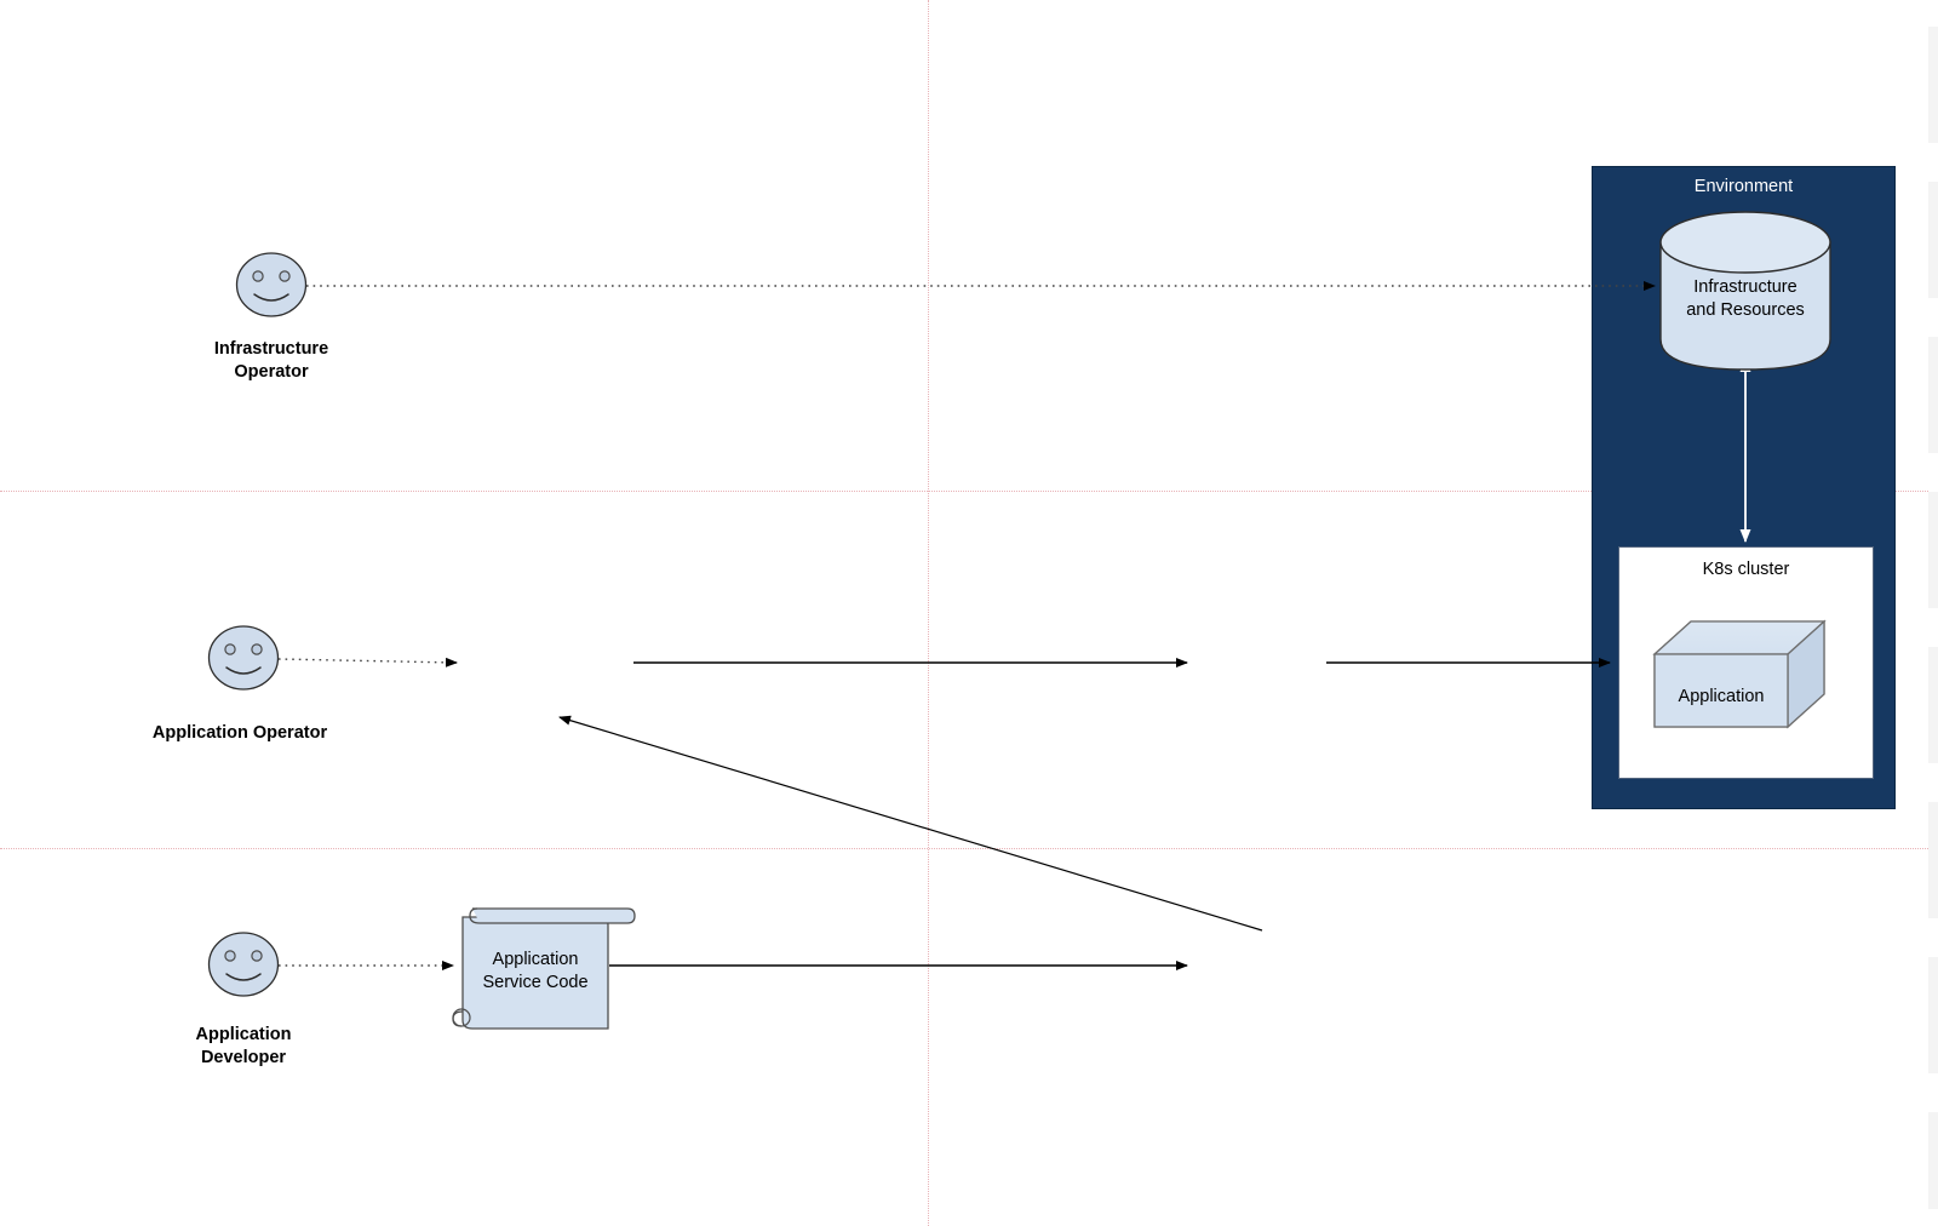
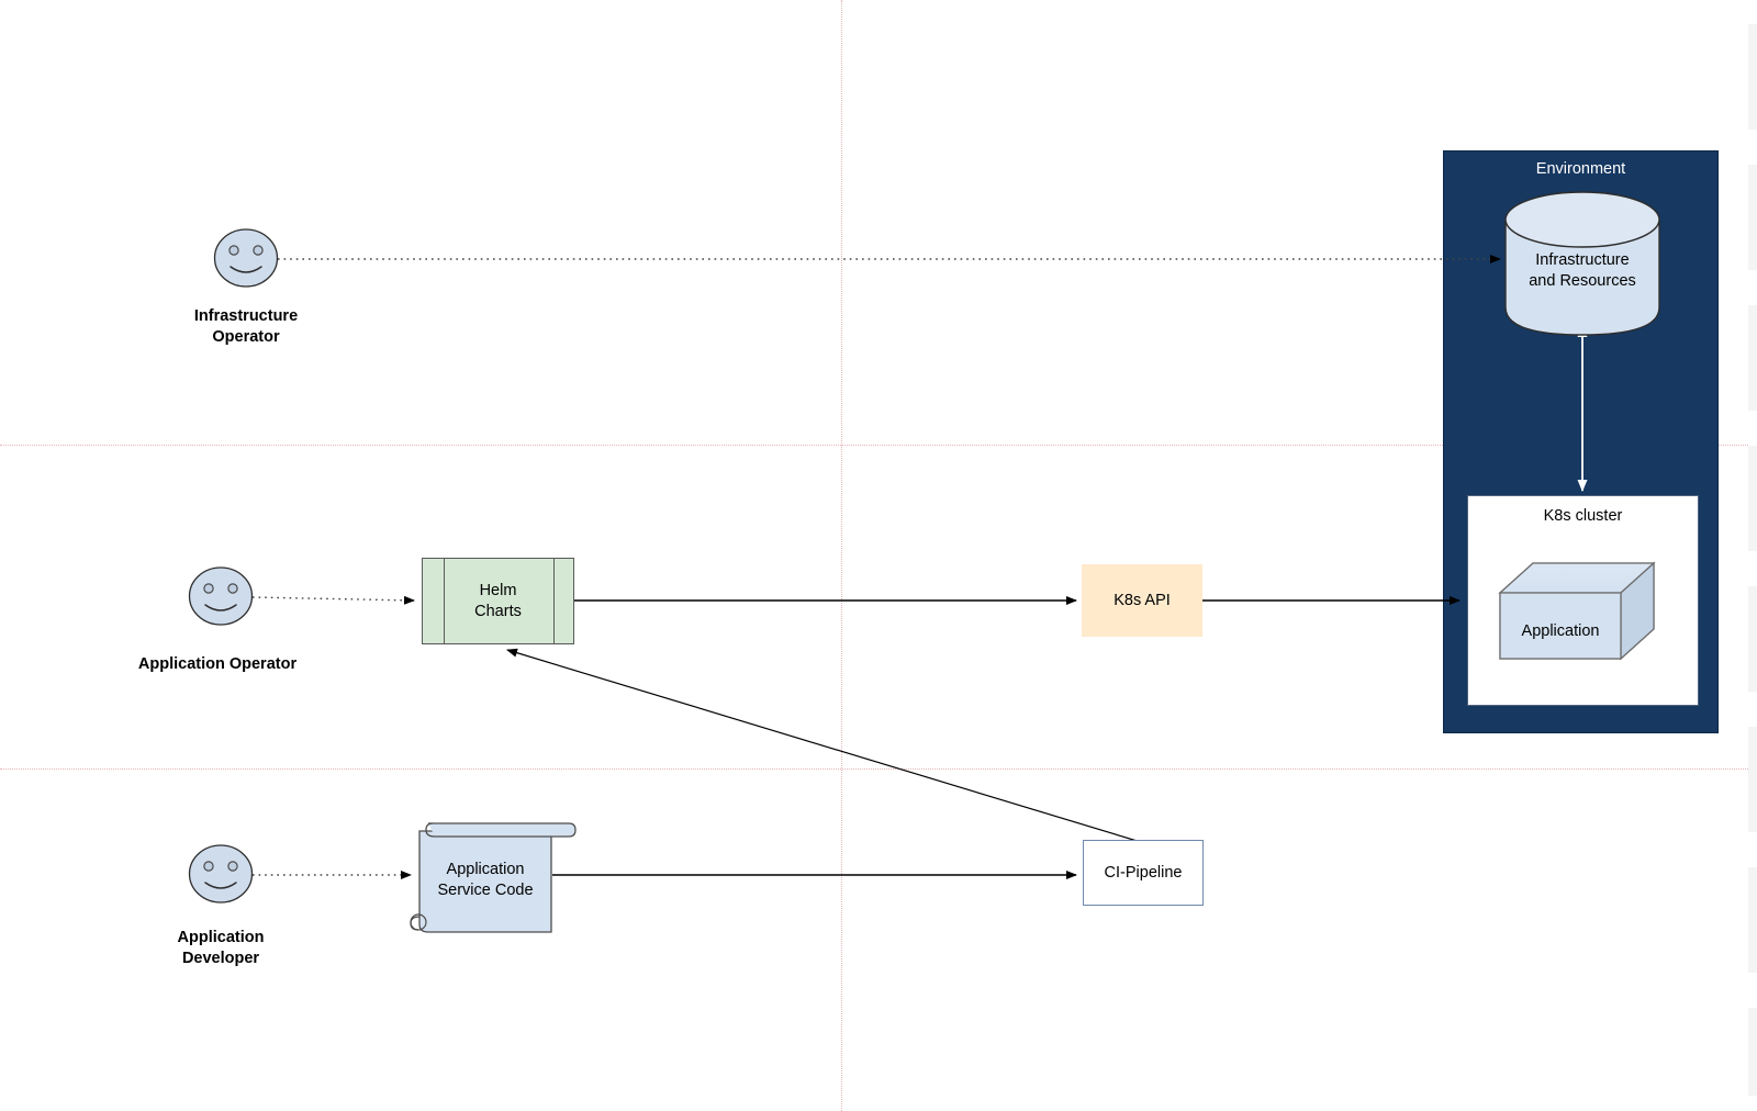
  Environment
  K8s cluster
+ Helm
+ Charts
+ K8s API
+ CI-Pipeline
  Application
  Service Code
  Infrastructure
  and Resources
  Application
  Infrastructure
  Operator
  Application Operator
  Application
  Developer
